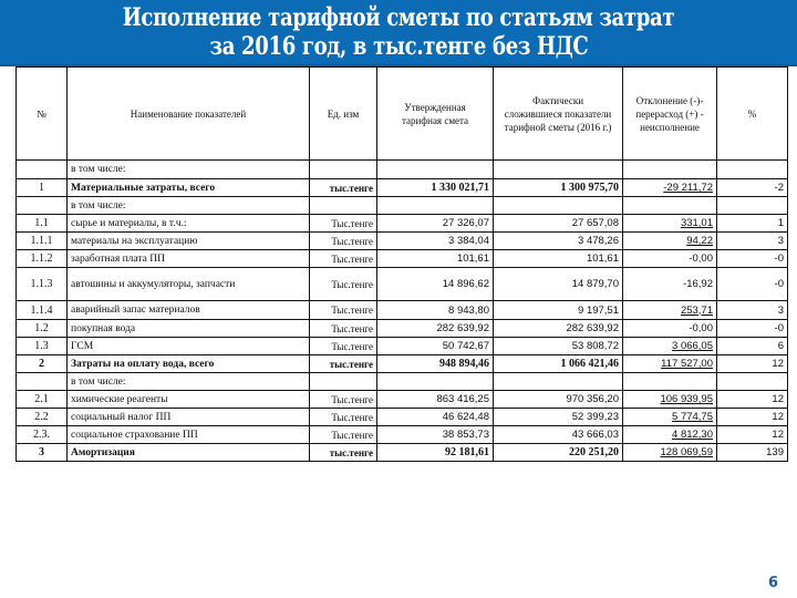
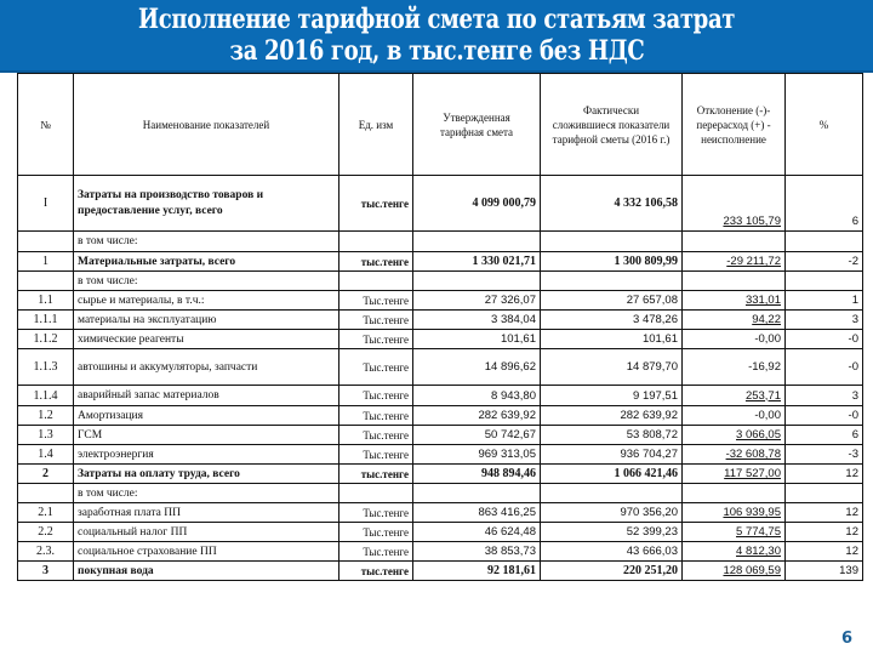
- Исполнение тарифной сметы по статьям затрат
+ Исполнение тарифной смета по статьям затрат
  за 2016 год, в тыс.тенге без НДС
  №	Наименование показателей	Ед. изм	Утвержденная тарифная смета	Фактически сложившиеся показатели тарифной сметы (2016 г.)	Отклонение (-)- перерасход (+) - неисполнение	%
+ I	Затраты на производство товаров и предоставление услуг, всего	тыс.тенге	4 099 000,79	4 332 106,58	233 105,79	6
  	в том числе:
- 1	Материальные затраты, всего	тыс.тенге	1 330 021,71	1 300 975,70	-29 211,72	-2
+ 1	Материальные затраты, всего	тыс.тенге	1 330 021,71	1 300 809,99	-29 211,72	-2
  	в том числе:
  1.1	сырье и материалы, в т.ч.:	Тыс.тенге	27 326,07	27 657,08	331,01	1
  1.1.1	материалы на эксплуатацию	Тыс.тенге	3 384,04	3 478,26	94,22	3
- 1.1.2	заработная плата ПП	Тыс.тенге	101,61	101,61	-0,00	-0
+ 1.1.2	химические реагенты	Тыс.тенге	101,61	101,61	-0,00	-0
  1.1.3	автошины и аккумуляторы, запчасти	Тыс.тенге	14 896,62	14 879,70	-16,92	-0
  1.1.4	аварийный запас материалов	Тыс.тенге	8 943,80	9 197,51	253,71	3
- 1.2	покупная вода	Тыс.тенге	282 639,92	282 639,92	-0,00	-0
+ 1.2	Амортизация	Тыс.тенге	282 639,92	282 639,92	-0,00	-0
  1.3	ГСМ	Тыс.тенге	50 742,67	53 808,72	3 066,05	6
+ 1.4	электроэнергия	Тыс.тенге	969 313,05	936 704,27	-32 608,78	-3
- 2	Затраты на оплату вода, всего	тыс.тенге	948 894,46	1 066 421,46	117 527,00	12
+ 2	Затраты на оплату труда, всего	тыс.тенге	948 894,46	1 066 421,46	117 527,00	12
  	в том числе:
- 2.1	химические реагенты	Тыс.тенге	863 416,25	970 356,20	106 939,95	12
+ 2.1	заработная плата ПП	Тыс.тенге	863 416,25	970 356,20	106 939,95	12
  2.2	социальный налог ПП	Тыс.тенге	46 624,48	52 399,23	5 774,75	12
  2.3.	социальное страхование ПП	Тыс.тенге	38 853,73	43 666,03	4 812,30	12
- 3	Амортизация	тыс.тенге	92 181,61	220 251,20	128 069,59	139
+ 3	покупная вода	тыс.тенге	92 181,61	220 251,20	128 069,59	139
  6
